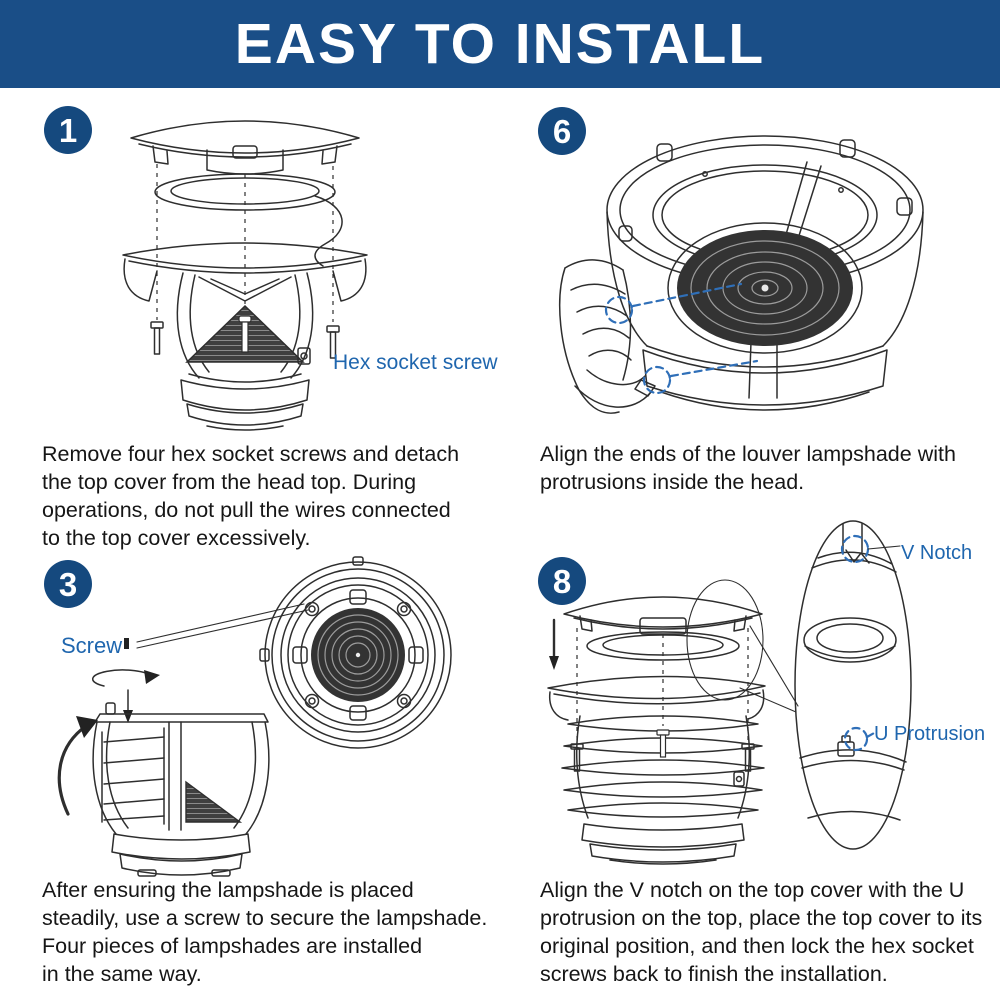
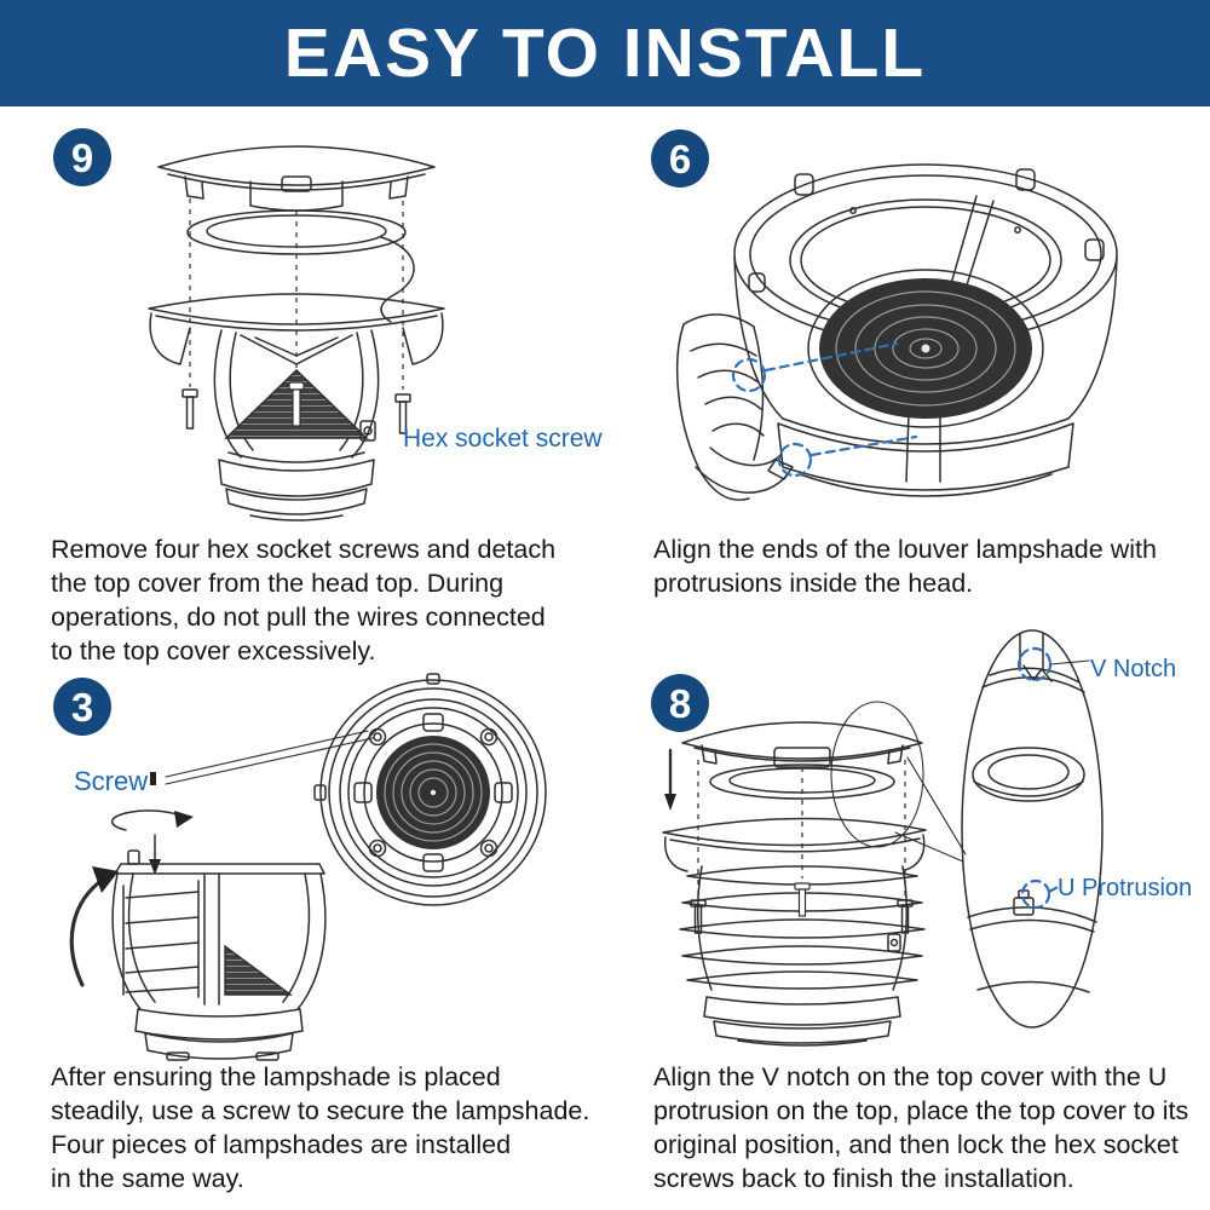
  EASY TO INSTALL
- 1
+ 9
  Hex socket screw
  Remove four hex socket screws and detach
  the top cover from the head top. During
  operations, do not pull the wires connected
  to the top cover excessively.
  6
  Align the ends of the louver lampshade with
  protrusions inside the head.
  3
  Screw
  After ensuring the lampshade is placed
  steadily, use a screw to secure the lampshade.
  Four pieces of lampshades are installed
  in the same way.
  8
  V Notch
  U Protrusion
  Align the V notch on the top cover with the U
  protrusion on the top, place the top cover to its
  original position, and then lock the hex socket
  screws back to finish the installation.
